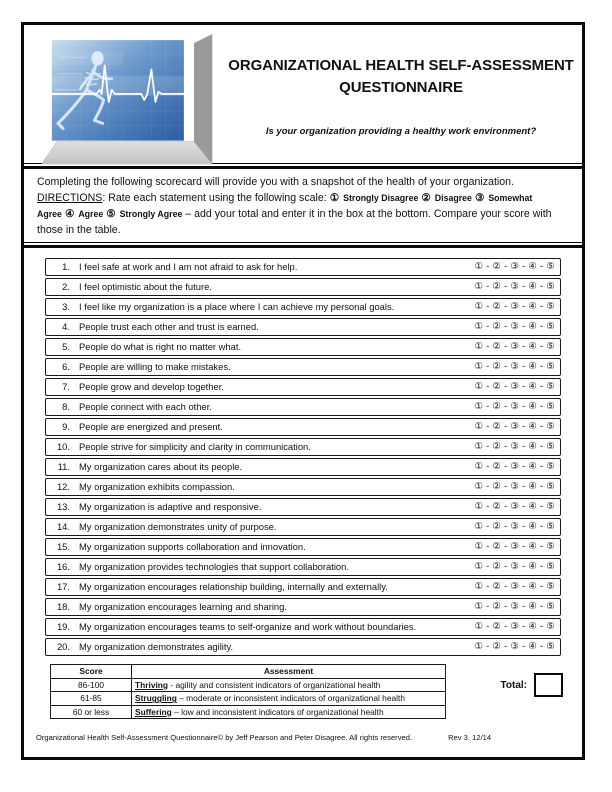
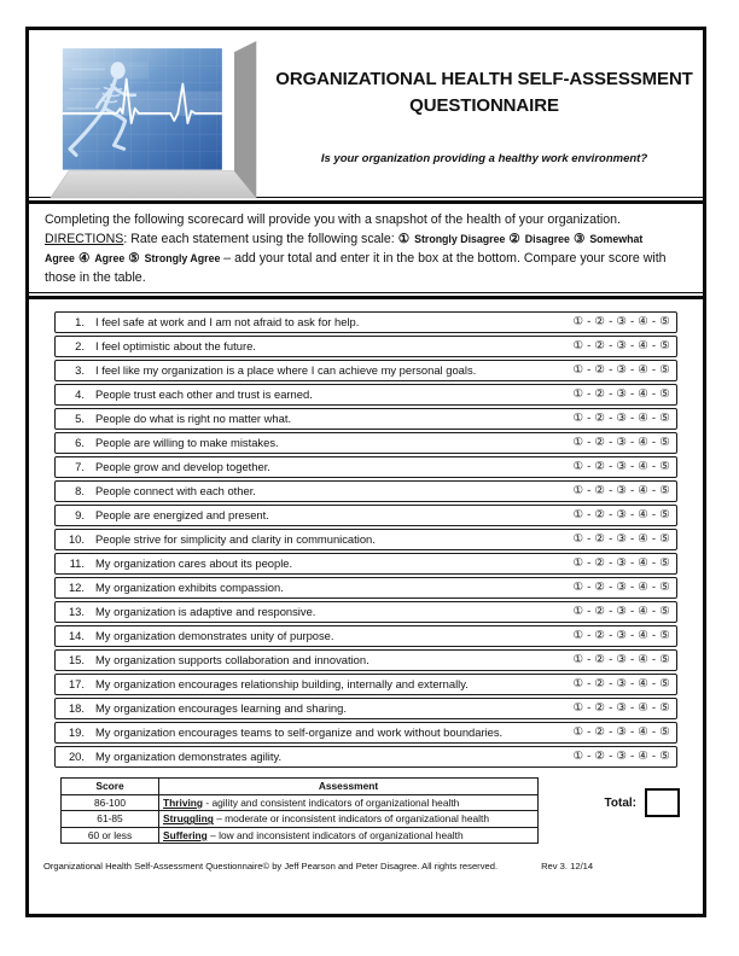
  ORGANIZATIONAL HEALTH SELF-ASSESSMENT QUESTIONNAIRE
  Is your organization providing a healthy work environment?
  Completing the following scorecard will provide you with a snapshot of the health of your organization.
  DIRECTIONS: Rate each statement using the following scale: ① Strongly Disagree ② Disagree ③ Somewhat Agree ④ Agree ⑤ Strongly Agree – add your total and enter it in the box at the bottom. Compare your score with those in the table.
  1. I feel safe at work and I am not afraid to ask for help. ① - ② - ③ - ④ - ⑤
  2. I feel optimistic about the future. ① - ② - ③ - ④ - ⑤
  3. I feel like my organization is a place where I can achieve my personal goals. ① - ② - ③ - ④ - ⑤
  4. People trust each other and trust is earned. ① - ② - ③ - ④ - ⑤
  5. People do what is right no matter what. ① - ② - ③ - ④ - ⑤
  6. People are willing to make mistakes. ① - ② - ③ - ④ - ⑤
  7. People grow and develop together. ① - ② - ③ - ④ - ⑤
  8. People connect with each other. ① - ② - ③ - ④ - ⑤
  9. People are energized and present. ① - ② - ③ - ④ - ⑤
  10. People strive for simplicity and clarity in communication. ① - ② - ③ - ④ - ⑤
  11. My organization cares about its people. ① - ② - ③ - ④ - ⑤
  12. My organization exhibits compassion. ① - ② - ③ - ④ - ⑤
  13. My organization is adaptive and responsive. ① - ② - ③ - ④ - ⑤
  14. My organization demonstrates unity of purpose. ① - ② - ③ - ④ - ⑤
  15. My organization supports collaboration and innovation. ① - ② - ③ - ④ - ⑤
- 16. My organization provides technologies that support collaboration. ① - ② - ③ - ④ - ⑤
  17. My organization encourages relationship building, internally and externally. ① - ② - ③ - ④ - ⑤
  18. My organization encourages learning and sharing. ① - ② - ③ - ④ - ⑤
  19. My organization encourages teams to self-organize and work without boundaries. ① - ② - ③ - ④ - ⑤
  20. My organization demonstrates agility. ① - ② - ③ - ④ - ⑤
  Score	Assessment
  86-100	Thriving - agility and consistent indicators of organizational health
  61-85	Struggling – moderate or inconsistent indicators of organizational health
  60 or less	Suffering – low and inconsistent indicators of organizational health
  Total:
  Organizational Health Self-Assessment Questionnaire© by Jeff Pearson and Peter Disagree. All rights reserved.
  Rev 3. 12/14
